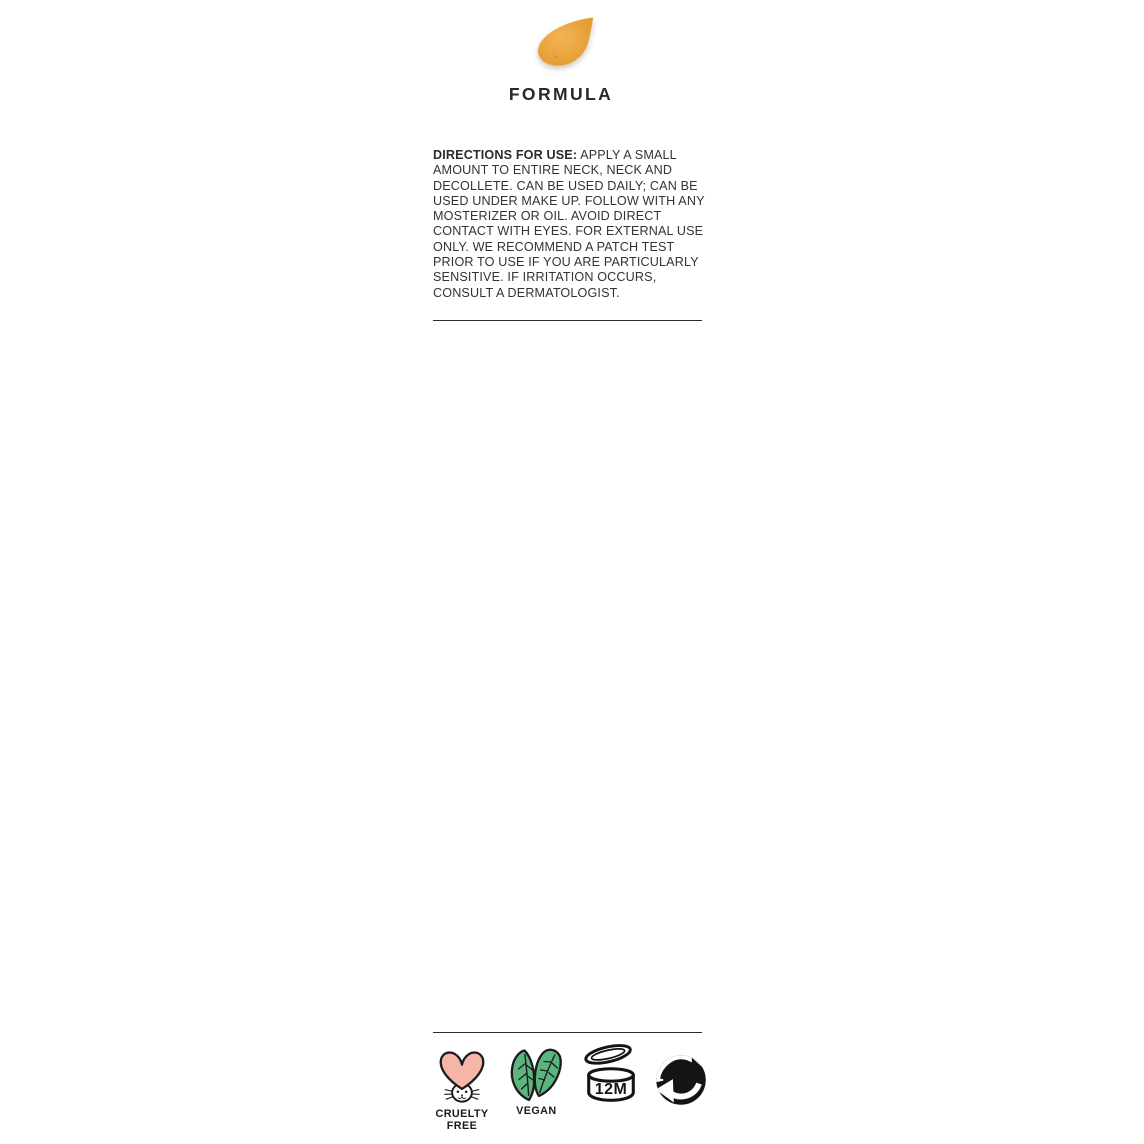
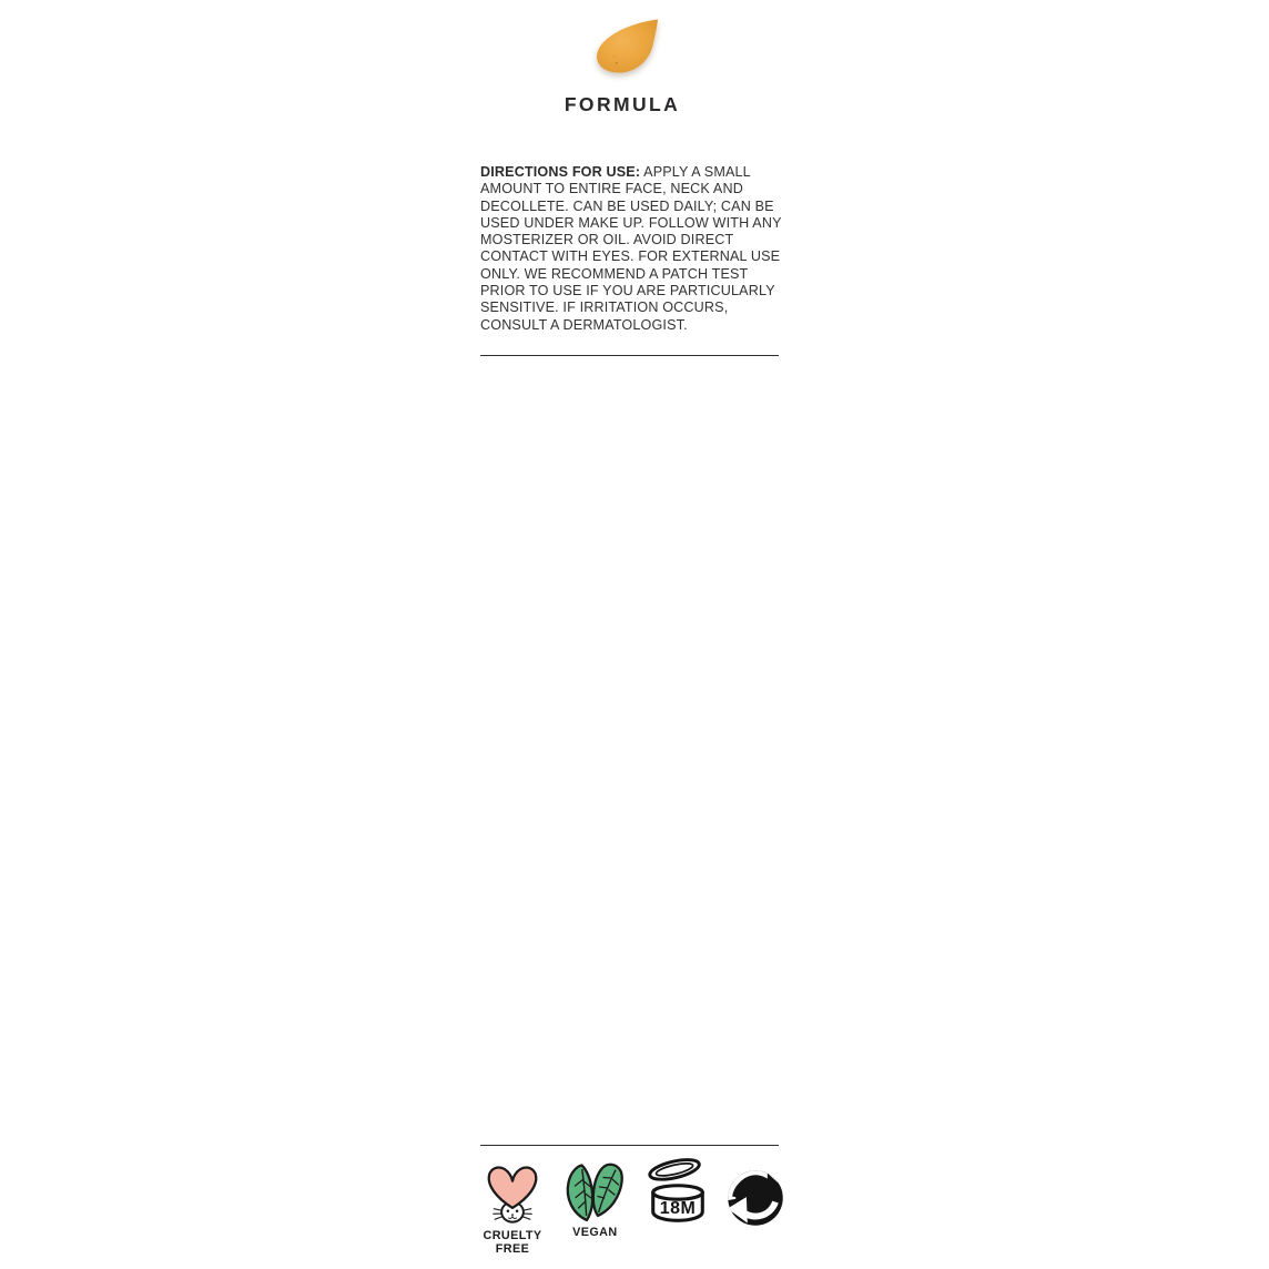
  FORMULA
- DIRECTIONS FOR USE: APPLY A SMALL AMOUNT TO ENTIRE NECK, NECK AND DECOLLETE. CAN BE USED DAILY; CAN BE USED UNDER MAKE UP. FOLLOW WITH ANY MOSTERIZER OR OIL. AVOID DIRECT CONTACT WITH EYES. FOR EXTERNAL USE ONLY. WE RECOMMEND A PATCH TEST PRIOR TO USE IF YOU ARE PARTICULARLY SENSITIVE. IF IRRITATION OCCURS, CONSULT A DERMATOLOGIST.
+ DIRECTIONS FOR USE: APPLY A SMALL AMOUNT TO ENTIRE FACE, NECK AND DECOLLETE. CAN BE USED DAILY; CAN BE USED UNDER MAKE UP. FOLLOW WITH ANY MOSTERIZER OR OIL. AVOID DIRECT CONTACT WITH EYES. FOR EXTERNAL USE ONLY. WE RECOMMEND A PATCH TEST PRIOR TO USE IF YOU ARE PARTICULARLY SENSITIVE. IF IRRITATION OCCURS, CONSULT A DERMATOLOGIST.
  CRUELTY FREE
  VEGAN
- 12M
+ 18M
